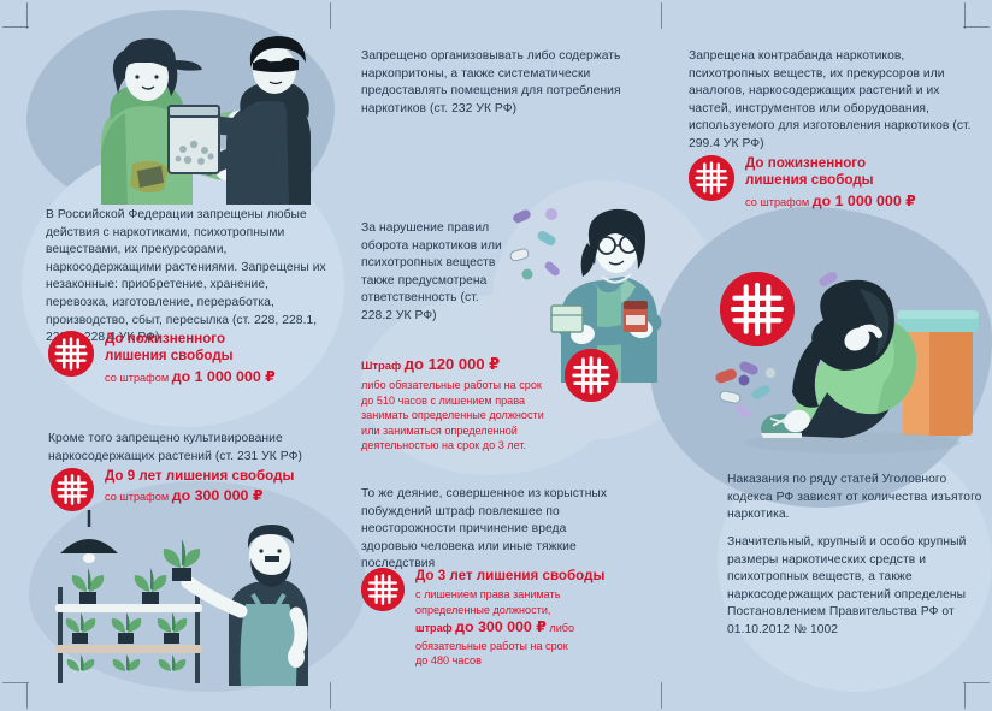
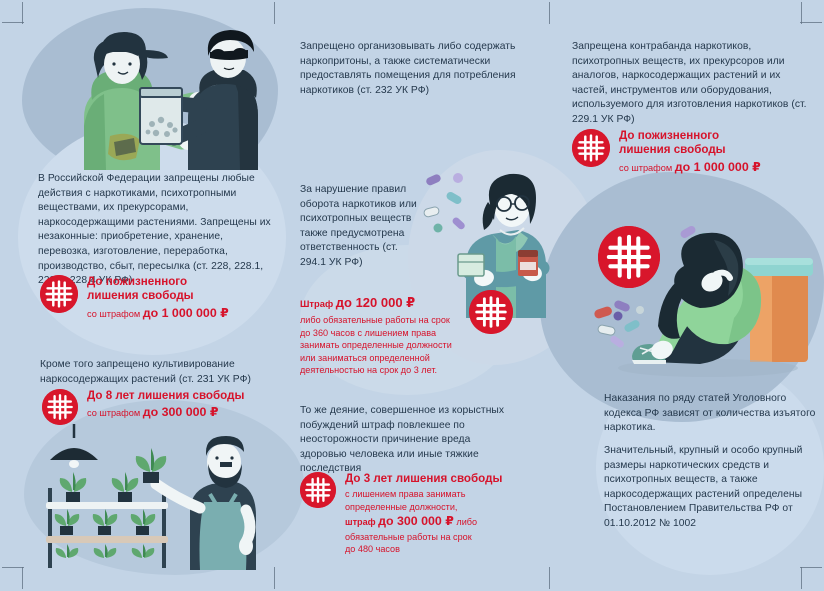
  В Российской Федерации запрещены любые действия с наркотиками, психотропными веществами, их прекурсорами, наркосодержащими растениями. Запрещены их незаконные: приобретение, хранение, перевозка, изготовление, переработка, производство, сбыт, пересылка (ст. 228, 228.1, 228.4 УК РФ)
  До пожизненного
  лишения свободы
  со штрафом до 1 000 000 ₽
  Кроме того запрещено культивирование наркосодержащих растений (ст. 231 УК РФ)
- До 9 лет лишения свободы
+ До 8 лет лишения свободы
  со штрафом до 300 000 ₽
  Запрещено организовывать либо содержать наркопритоны, а также систематически предоставлять помещения для потребления наркотиков (ст. 232 УК РФ)
- За нарушение правил оборота наркотиков или психотропных веществ также предусмотрена ответственность (ст. 228.2 УК РФ)
+ За нарушение правил оборота наркотиков или психотропных веществ также предусмотрена ответственность (ст. 294.1 УК РФ)
  Штраф до 120 000 ₽
  либо обязательные работы на срок
- до 510 часов с лишением права
+ до 360 часов с лишением права
  занимать определенные должности
  или заниматься определенной
  деятельностью на срок до 3 лет.
  То же деяние, совершенное из корыстных побуждений штраф повлекшее по неосторожности причинение вреда здоровью человека или иные тяжкие последствия
  До 3 лет лишения свободы
  с лишением права занимать
  определенные должности,
  штраф до 300 000 ₽ либо
  обязательные работы на срок
  до 480 часов
- Запрещена контрабанда наркотиков, психотропных веществ, их прекурсоров или аналогов, наркосодержащих растений и их частей, инструментов или оборудования, используемого для изготовления наркотиков (ст. 299.4 УК РФ)
+ Запрещена контрабанда наркотиков, психотропных веществ, их прекурсоров или аналогов, наркосодержащих растений и их частей, инструментов или оборудования, используемого для изготовления наркотиков (ст. 229.1 УК РФ)
  До пожизненного
  лишения свободы
  со штрафом до 1 000 000 ₽
  Наказания по ряду статей Уголовного кодекса РФ зависят от количества изъятого наркотика.
  Значительный, крупный и особо крупный размеры наркотических средств и психотропных веществ, а также наркосодержащих растений определены Постановлением Правительства РФ от 01.10.2012 № 1002
